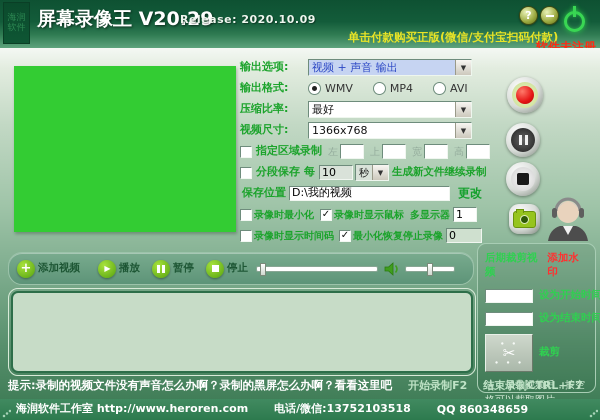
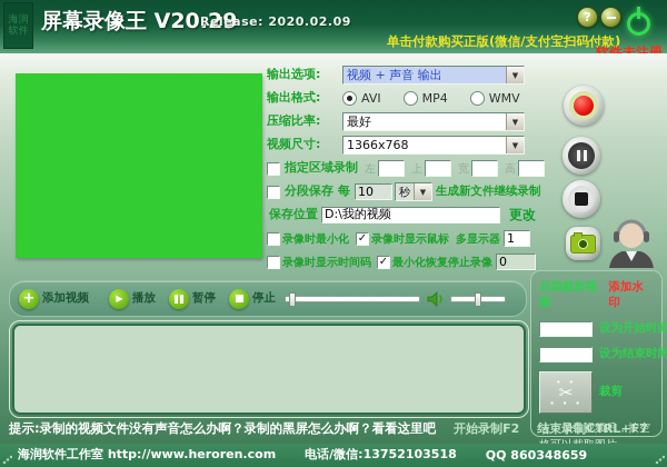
  海润软件
  屏幕录像王 V20.29
- Release: 2020.10.09
+ Release: 2020.02.09
  ?
  单击付款购买正版(微信/支付宝扫码付款)
  软件未注册
  输出选项:
  视频 + 声音 输出
  ▼
  输出格式:
- WMV
+ AVI
  MP4
- AVI
+ WMV
  压缩比率:
  最好
  ▼
  视频尺寸:
  1366x768
  ▼
  指定区域录制
  左
  上
  宽
  高
  分段保存
  每
  10
  秒
  ▼
  生成新文件继续录制
  保存位置
  D:\我的视频
  更改
  录像时最小化
  录像时显示鼠标
  多显示器
  1
  录像时显示时间码
  最小化恢复停止录像
  0
  +
  添加视频
  ▶
  播放
  暂停
  停止
  后期裁剪视频
  添加水印
  设为开始时间
  设为结束时间
  ∙ ∙
  ✂
  ∙ ∙ ∙
  裁剪
  提示:录制的视频文件没有声音怎么办啊？录制的黑屏怎么办啊？看看这里吧
  开始录制F2
  结束录制CTRL+F7
  海润软件工作室 http://www.heroren.com
  电话/微信:13752103518
  QQ 860348659
